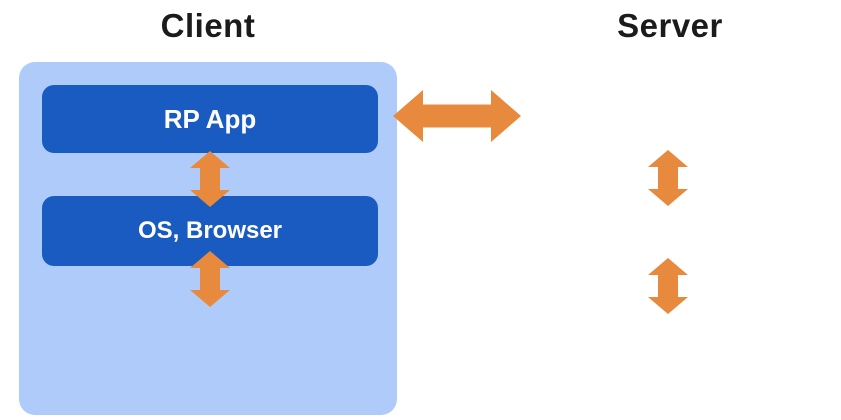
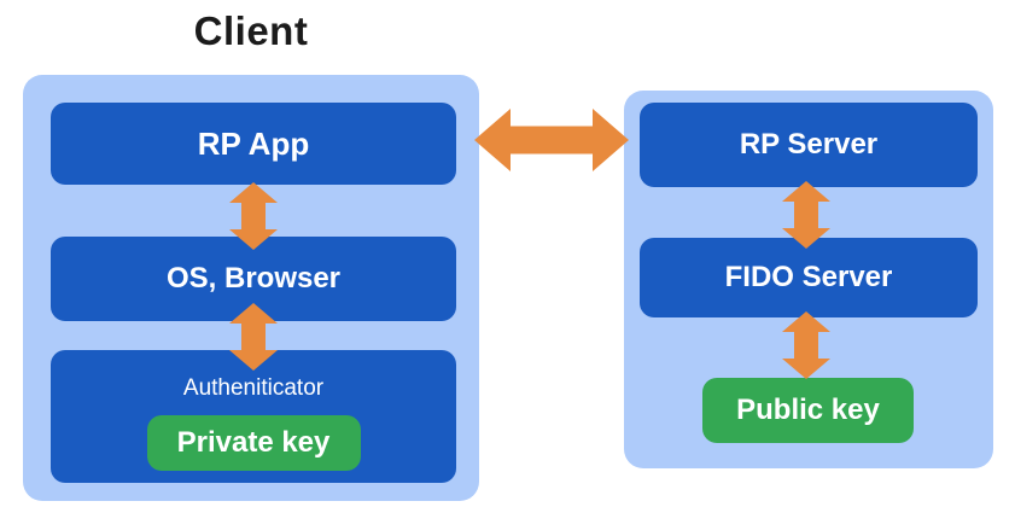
  Client
- Server
  RP App
  OS, Browser
+ Autheniticator
+ Private key
+ RP Server
+ FIDO Server
+ Public key
